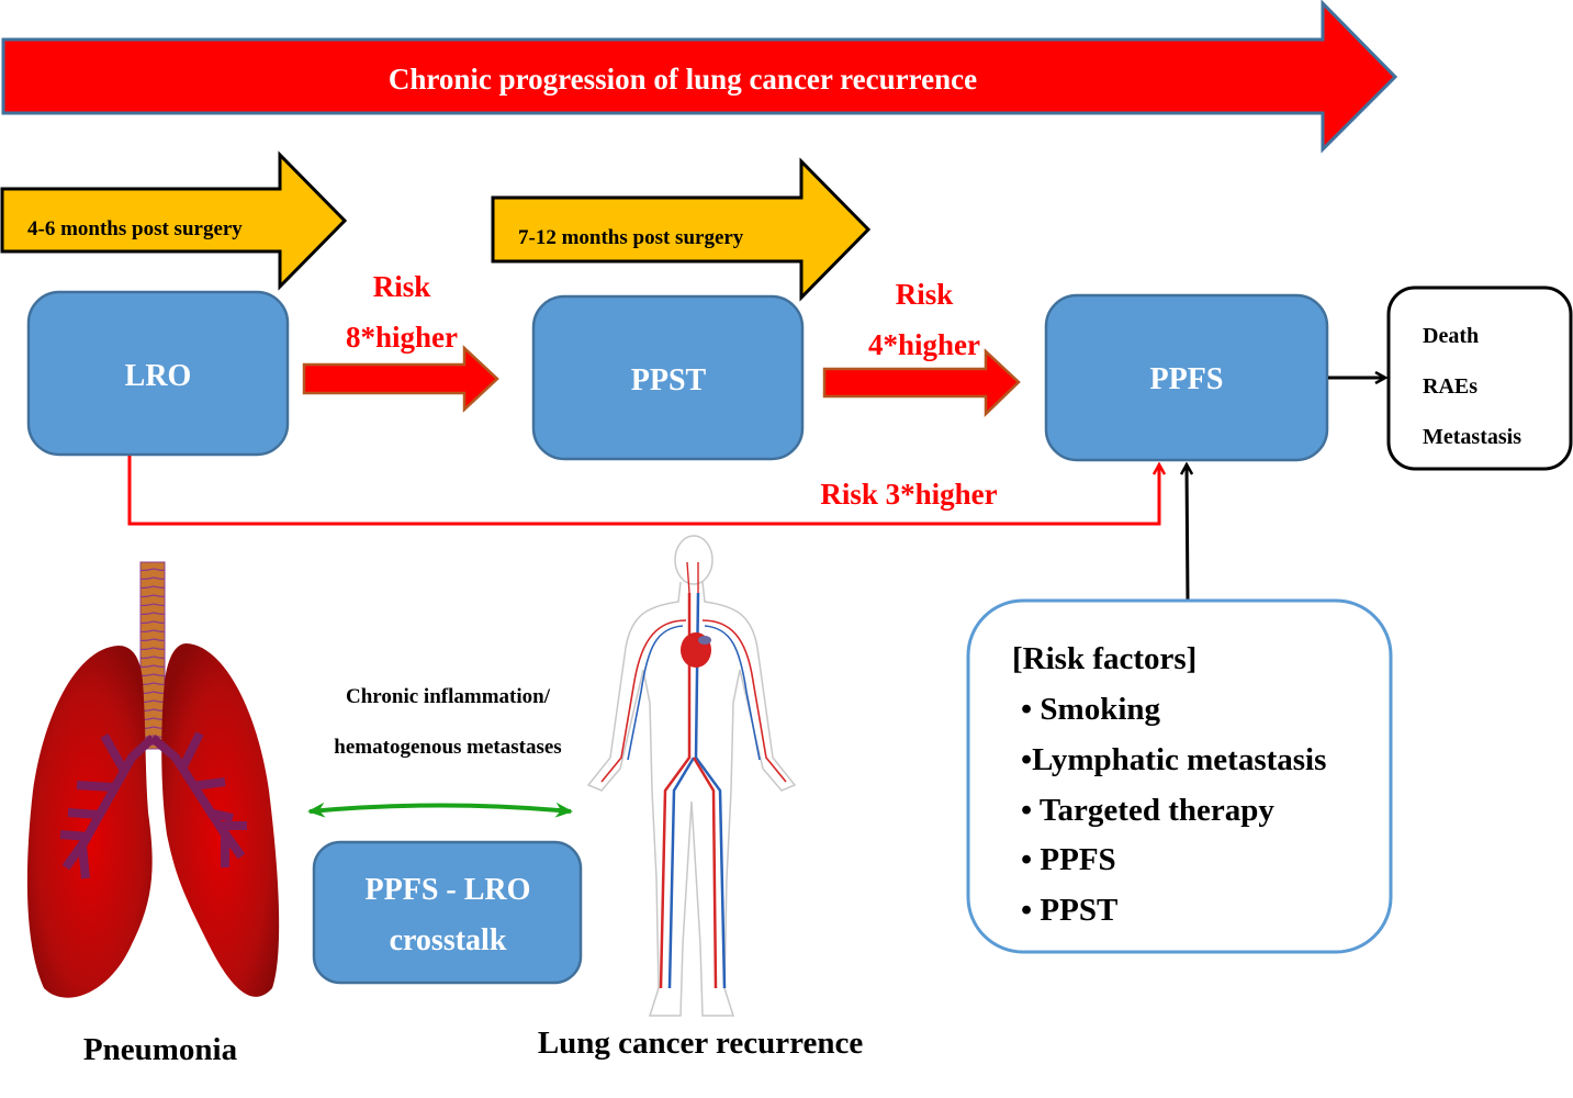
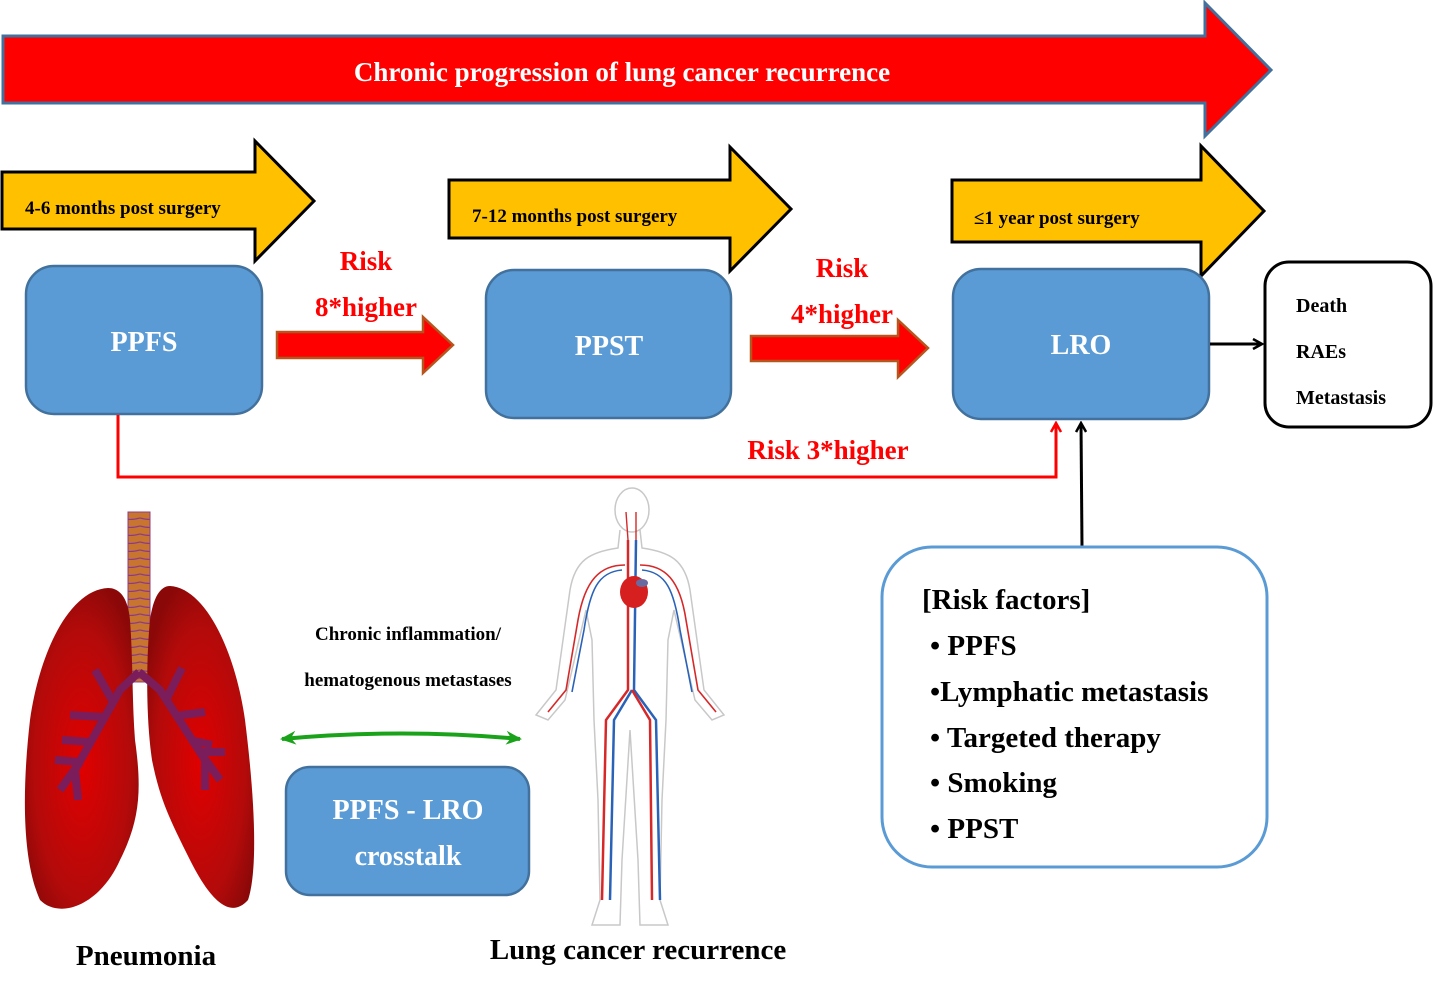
  Chronic progression of lung cancer recurrence
  4-6 months post surgery
  7-12 months post surgery
+ ≤1 year post surgery
- LRO
+ PPFS
  PPST
- PPFS
+ LRO
  Risk
  8*higher
  Risk
  4*higher
  Risk 3*higher
  Death
  RAEs
  Metastasis
  [Risk factors]
- • Smoking
+ • PPFS
  •Lymphatic metastasis
  • Targeted therapy
- • PPFS
+ • Smoking
  • PPST
  Pneumonia
  Chronic inflammation/
  hematogenous metastases
  PPFS - LRO
  crosstalk
  Lung cancer recurrence
